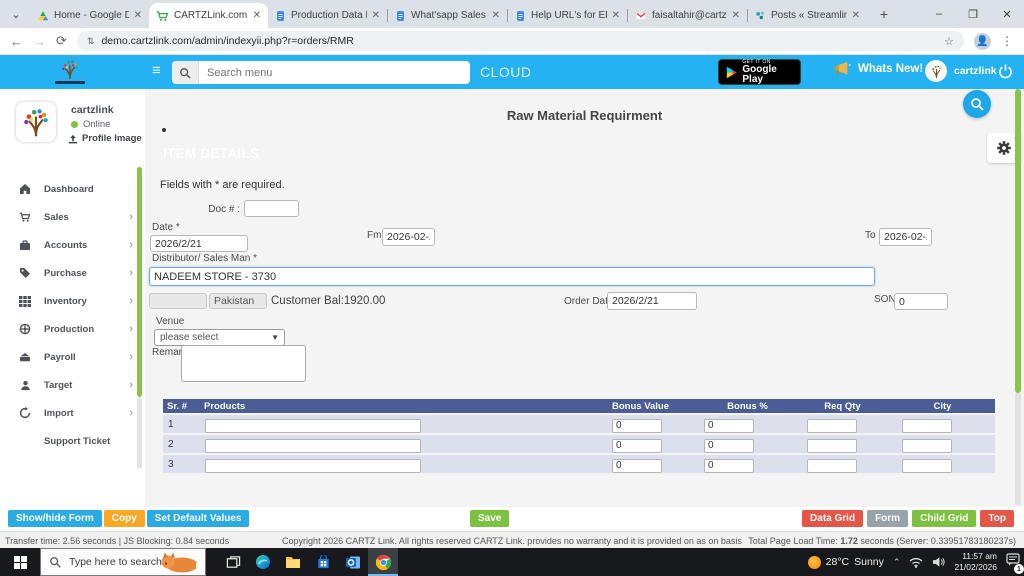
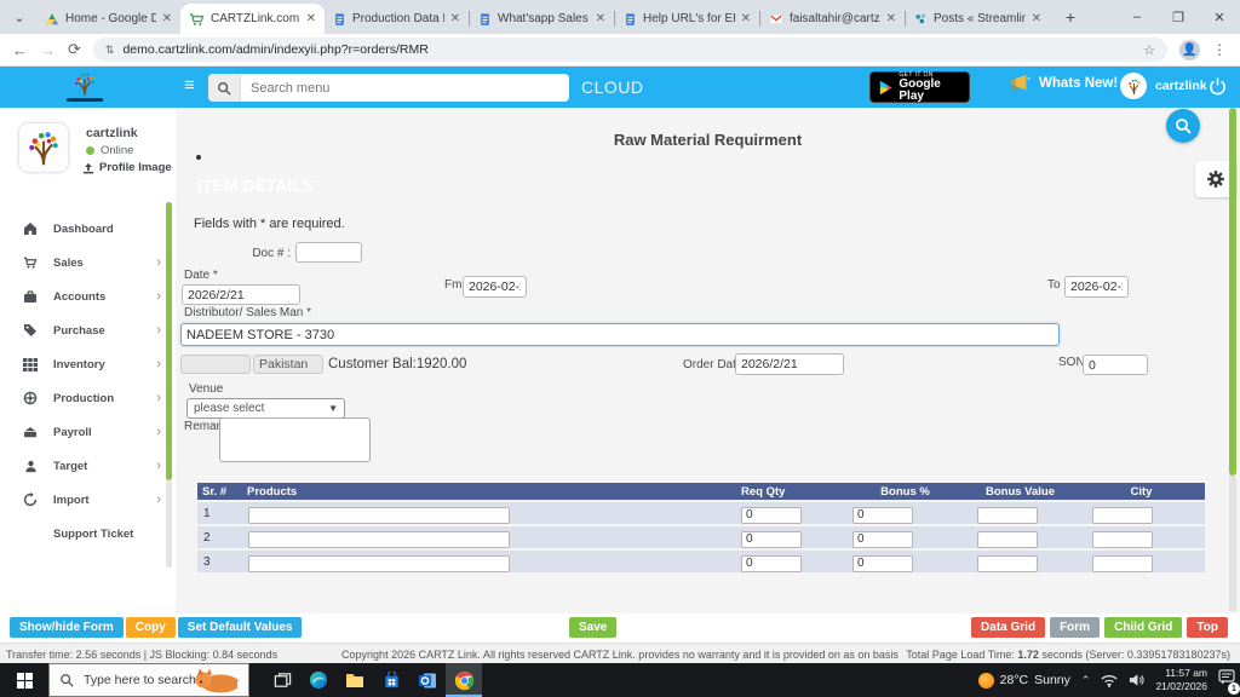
  ⌄
  Home - Google D
  ✕
  CARTZLink.com
  ✕
  Production Data
  ✕
  What'sapp Sales
  ✕
  Help URL's for E
  ✕
  faisaltahir@cartz
  ✕
  Posts « Streamlin
  ✕
  +
  –
  ❐
  ✕
  ←
  →
  ⟳
  ⇅
  demo.cartzlink.com/admin/indexyii.php?r=orders/RMR
  ☆
  👤
  ⋮
  ≡
  Search menu
  CLOUD
  Google Play
  Whats New!
  cartzlink
  cartzlink
  Online
  Profile Image
  Dashboard
  Sales
  ›
  Accounts
  ›
  Purchase
  ›
  Inventory
  ›
  Production
  ›
  Payroll
  ›
  Target
  ›
  Import
  ›
  Support Ticket
  Raw Material Requirment
  Fields with * are required.
  Doc # :
  Date *
  2026/2/21
  2026-02-
  2026-02-
  Distributor/ Sales Man *
  NADEEM STORE - 3730
  Pakistan
  Customer Bal:1920.00
  Order Da
  2026/2/21
  SON
  0
  Venue
  please select
  ▼
  Sr. #
  Products
- Bonus Value
+ Req Qty
  Bonus %
- Req Qty
+ Bonus Value
  City
  1
  0
  0
  2
  0
  0
  3
  0
  0
  Show/hide Form
  Copy
  Set Default Values
  Save
  Data Grid
  Form
  Child Grid
  Top
  Transfer time: 2.56 seconds | JS Blocking: 0.84 seconds
  Copyright 2026 CARTZ Link. All rights reserved CARTZ Link. provides no warranty and it is provided on as on basis
  Total Page Load Time: 1.72 seconds (Server: 0.33951783180237s)
  Type here to search
  28°C
  Sunny
  ⌃
  11:57 am
  21/02/2026
